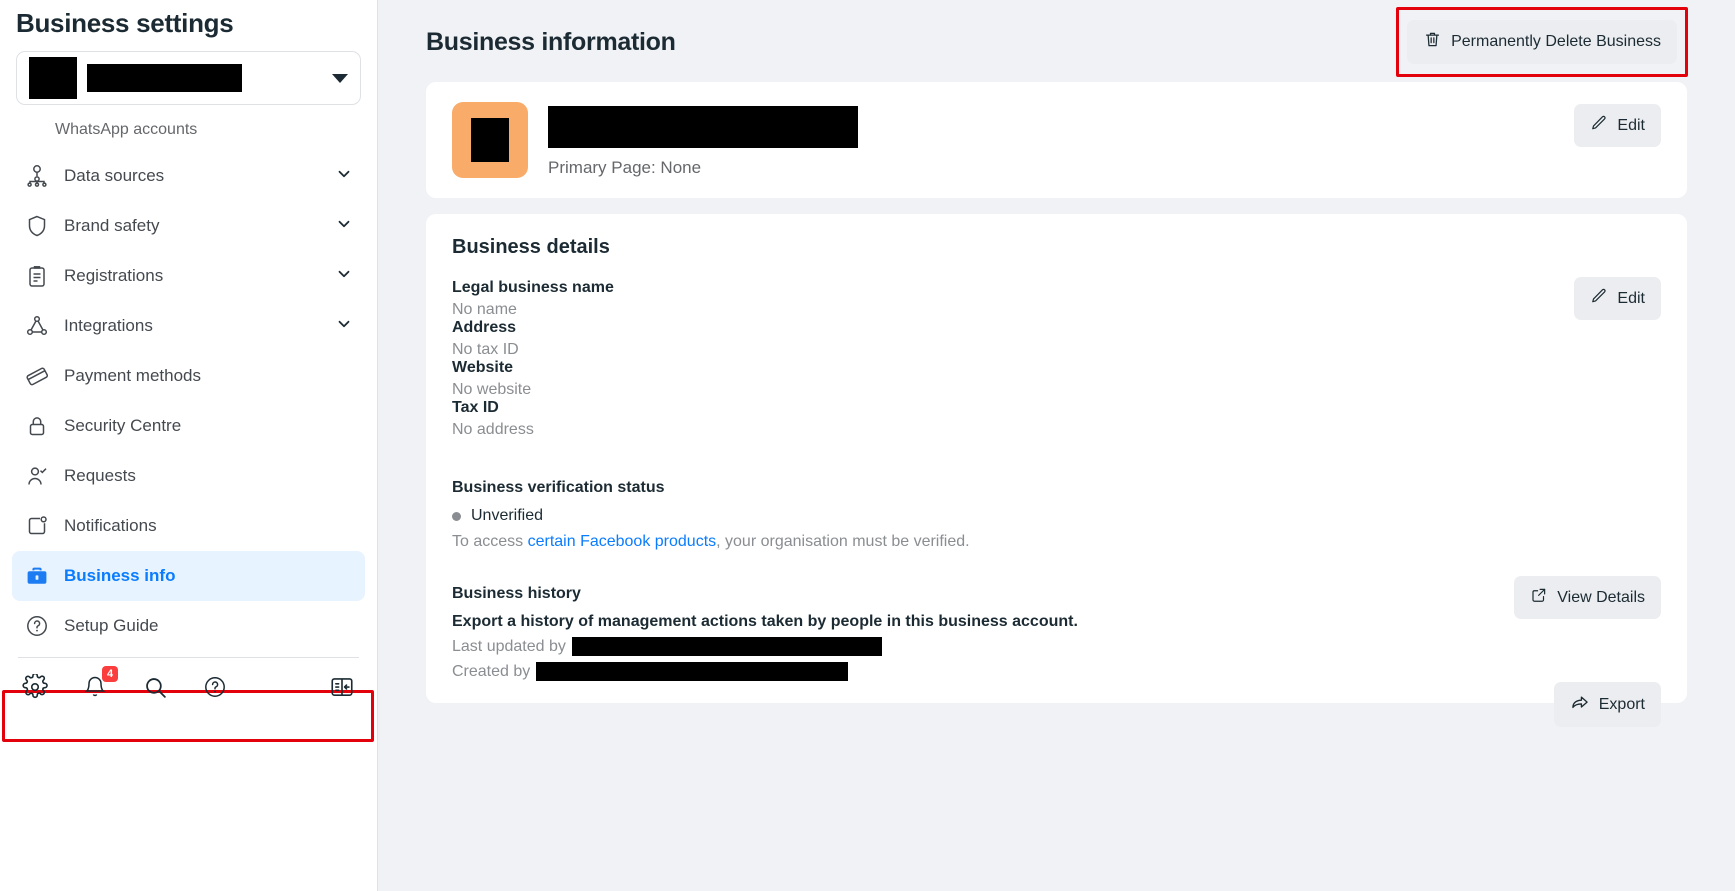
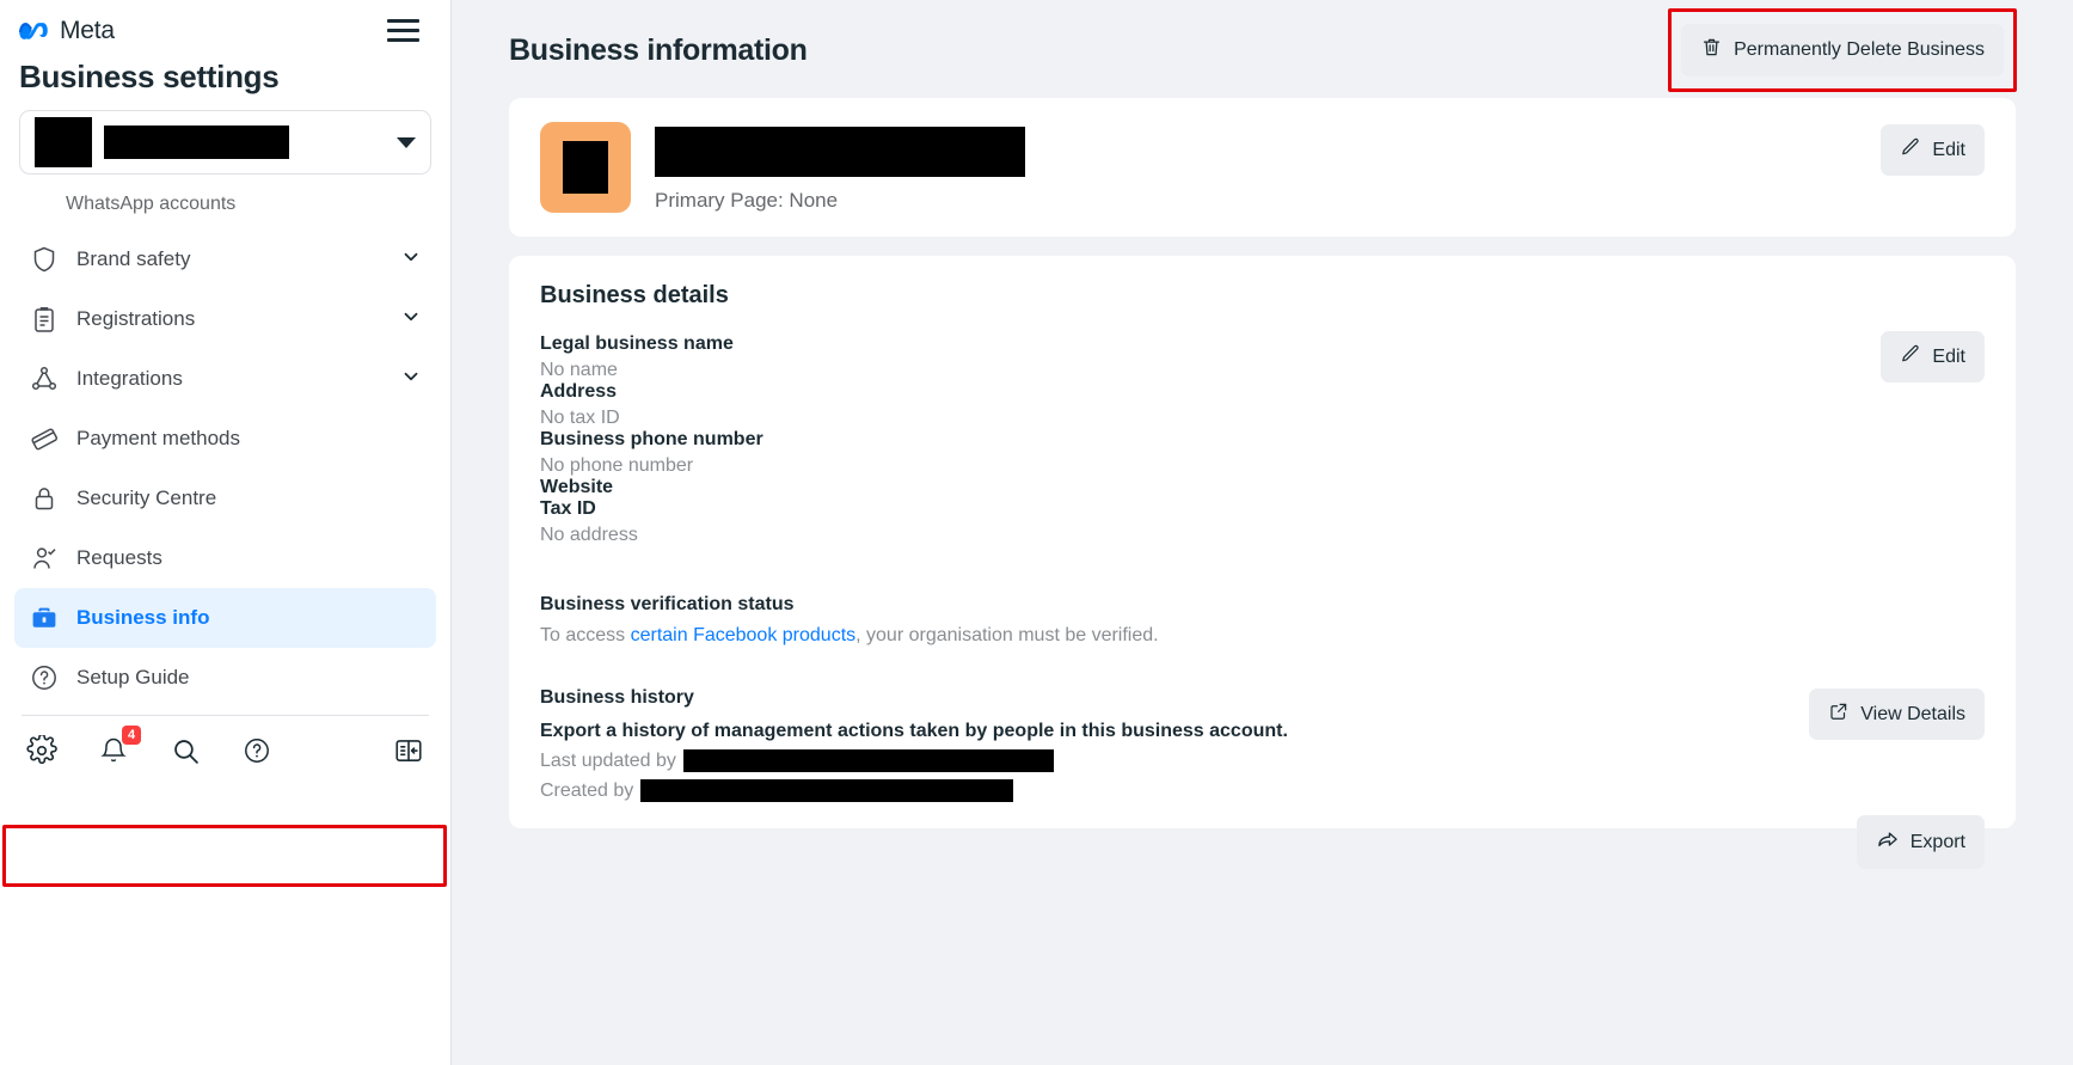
+ Meta
  Business settings
  WhatsApp accounts
- Data sources
  Brand safety
  Registrations
  Integrations
  Payment methods
  Security Centre
  Requests
- Notifications
  Business info
  Setup Guide
  4
  Business information
  Permanently Delete Business
  Primary Page: None
  Edit
  Business details
  Edit
  Legal business name
  No name
  Address
  No tax ID
+ Business phone number
+ No phone number
  Website
- No website
  Tax ID
  No address
  Business verification status
- Unverified
  To access certain Facebook products, your organisation must be verified.
  View Details
  Business history
  Export a history of management actions taken by people in this business account.
  Last updated by
  Created by
  Export
